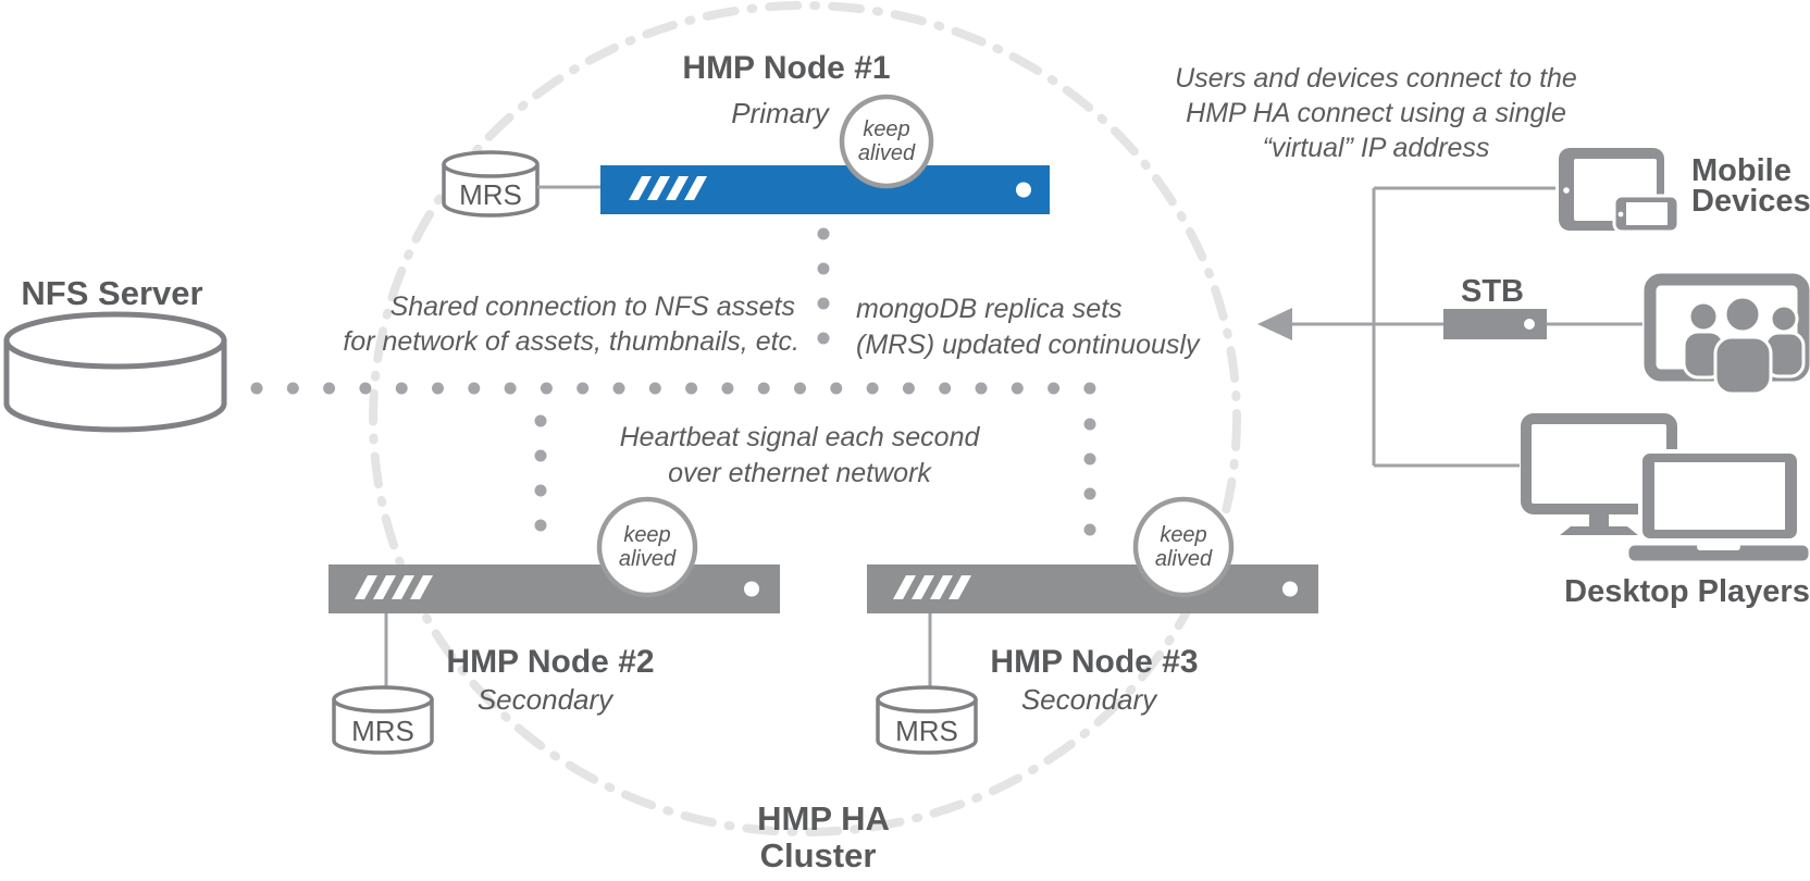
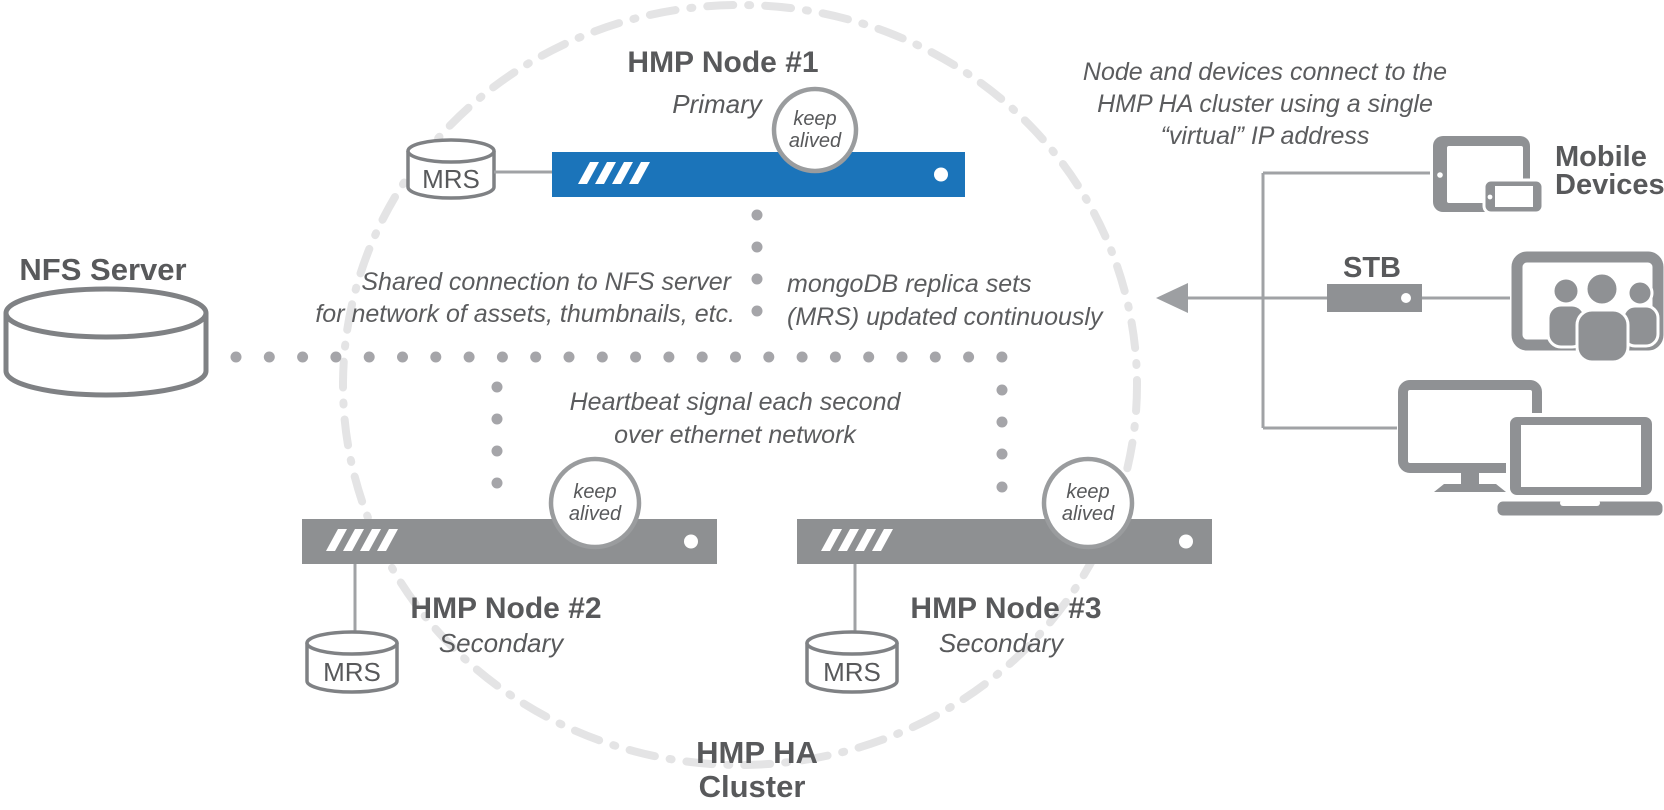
  NFS Server
  HMP Node #1
  Primary
  MRS
  keep
  alived
- Shared connection to NFS assets
+ Shared connection to NFS server
  for network of assets, thumbnails, etc.
  mongoDB replica sets
  (MRS) updated continuously
  Heartbeat signal each second
  over ethernet network
- Users and devices connect to the
+ Node and devices connect to the
- HMP HA connect using a single
+ HMP HA cluster using a single
  “virtual” IP address
  keep
  alived
  HMP Node #2
  Secondary
  MRS
  keep
  alived
  HMP Node #3
  Secondary
  MRS
  HMP HA
  Cluster
  Mobile
  Devices
  STB
- Desktop Players
